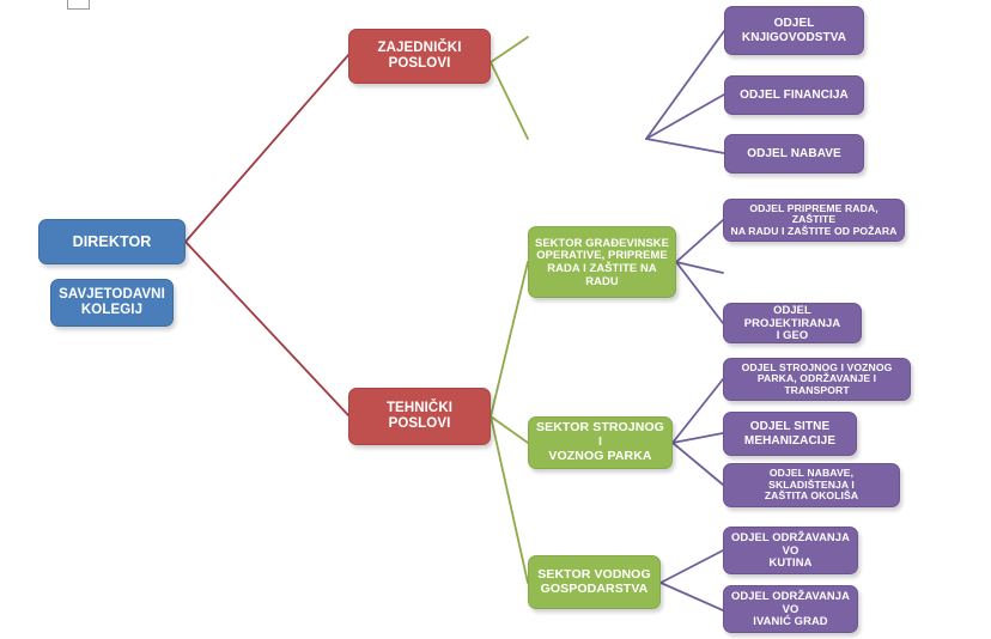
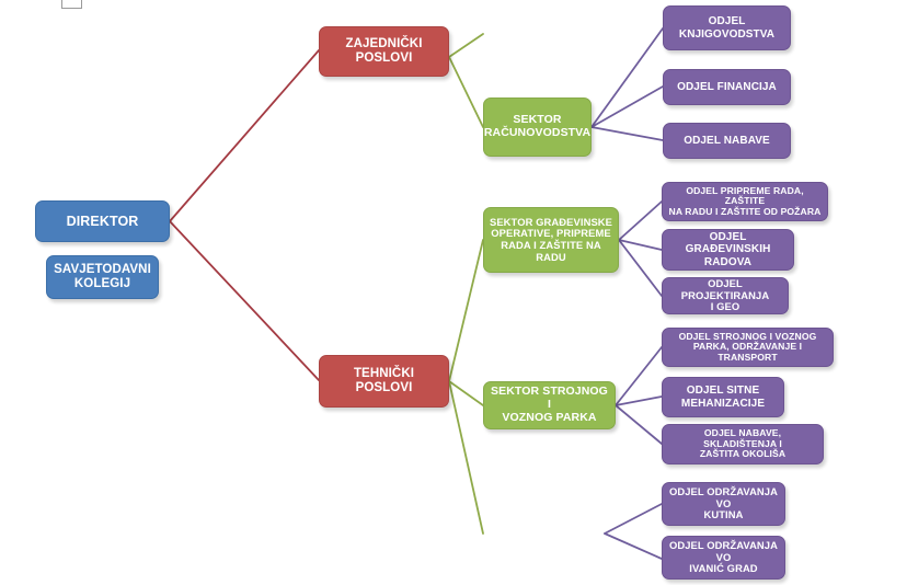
  DIREKTOR
  SAVJETODAVNI
  KOLEGIJ
  ZAJEDNIČKI POSLOVI
  TEHNIČKI POSLOVI
+ SEKTOR
+ RAČUNOVODSTVA
  SEKTOR GRAĐEVINSKE
  OPERATIVE, PRIPREME
  RADA I ZAŠTITE NA RADU
  SEKTOR STROJNOG I
  VOZNOG PARKA
- SEKTOR VODNOG
- GOSPODARSTVA
  ODJEL
  KNJIGOVODSTVA
  ODJEL FINANCIJA
  ODJEL NABAVE
  ODJEL PRIPREME RADA, ZAŠTITE
  NA RADU I ZAŠTITE OD POŽARA
+ ODJEL GRAĐEVINSKIH
+ RADOVA
  ODJEL PROJEKTIRANJA
  I GEO
  ODJEL STROJNOG I VOZNOG
  PARKA, ODRŽAVANJE I TRANSPORT
  ODJEL SITNE
  MEHANIZACIJE
  ODJEL NABAVE, SKLADIŠTENJA I
  ZAŠTITA OKOLIŠA
  ODJEL ODRŽAVANJA VO
  KUTINA
  ODJEL ODRŽAVANJA VO
  IVANIĆ GRAD
